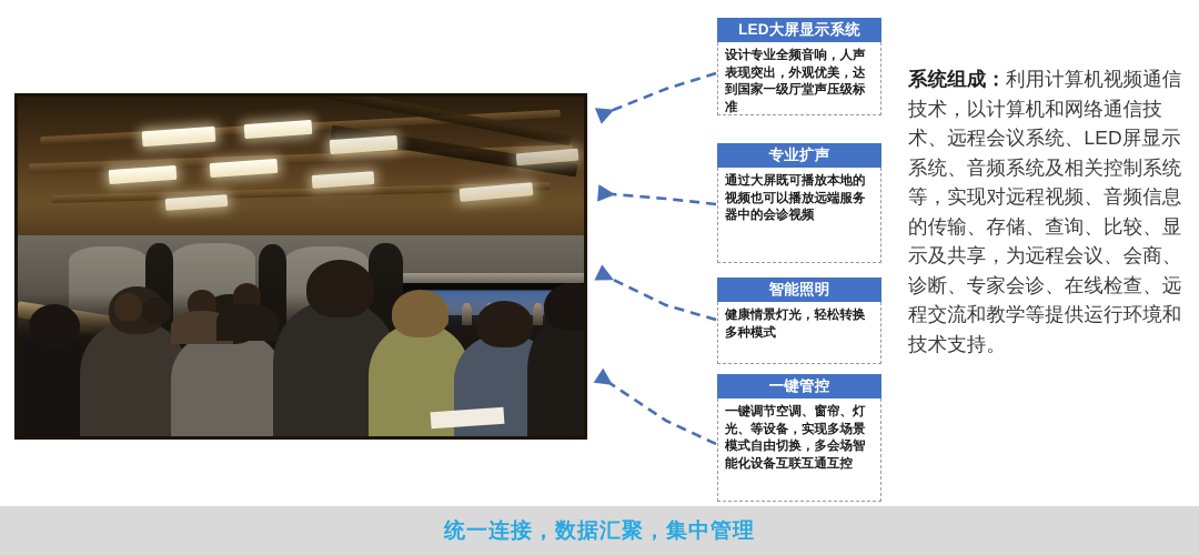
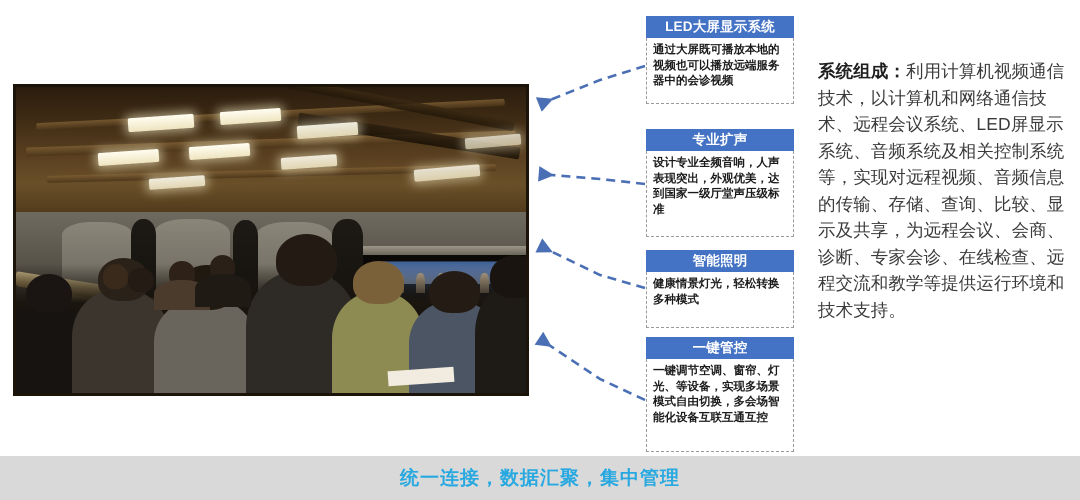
  LED大屏显示系统
- 设计专业全频音响，人声表现突出，外观优美，达到国家一级厅堂声压级标准
+ 通过大屏既可播放本地的视频也可以播放远端服务器中的会诊视频
  专业扩声
- 通过大屏既可播放本地的视频也可以播放远端服务器中的会诊视频
+ 设计专业全频音响，人声表现突出，外观优美，达到国家一级厅堂声压级标准
  智能照明
  健康情景灯光，轻松转换多种模式
  一键管控
  一键调节空调、窗帘、灯光、等设备，实现多场景模式自由切换，多会场智能化设备互联互通互控
  系统组成：利用计算机视频通信技术，以计算机和网络通信技术、远程会议系统、LED屏显示系统、音频系统及相关控制系统等，实现对远程视频、音频信息的传输、存储、查询、比较、显示及共享，为远程会议、会商、诊断、专家会诊、在线检查、远程交流和教学等提供运行环境和技术支持。
  统一连接，数据汇聚，集中管理
